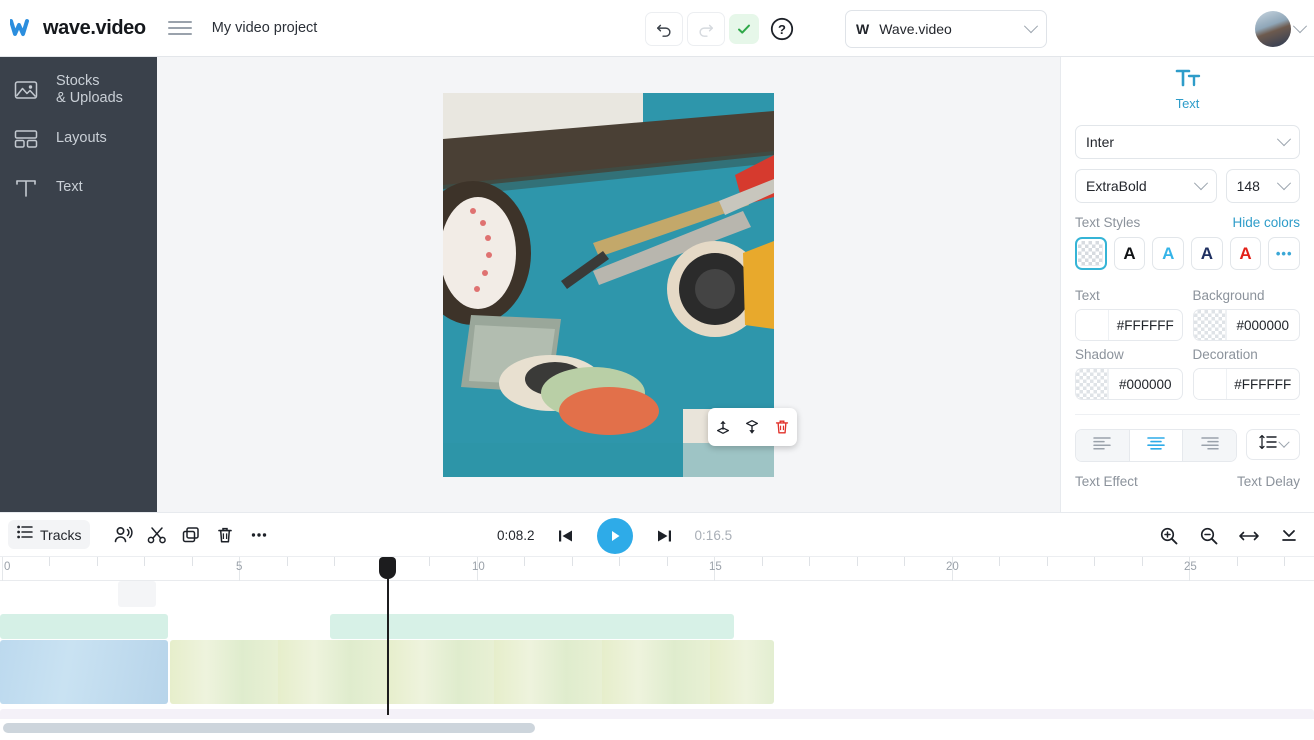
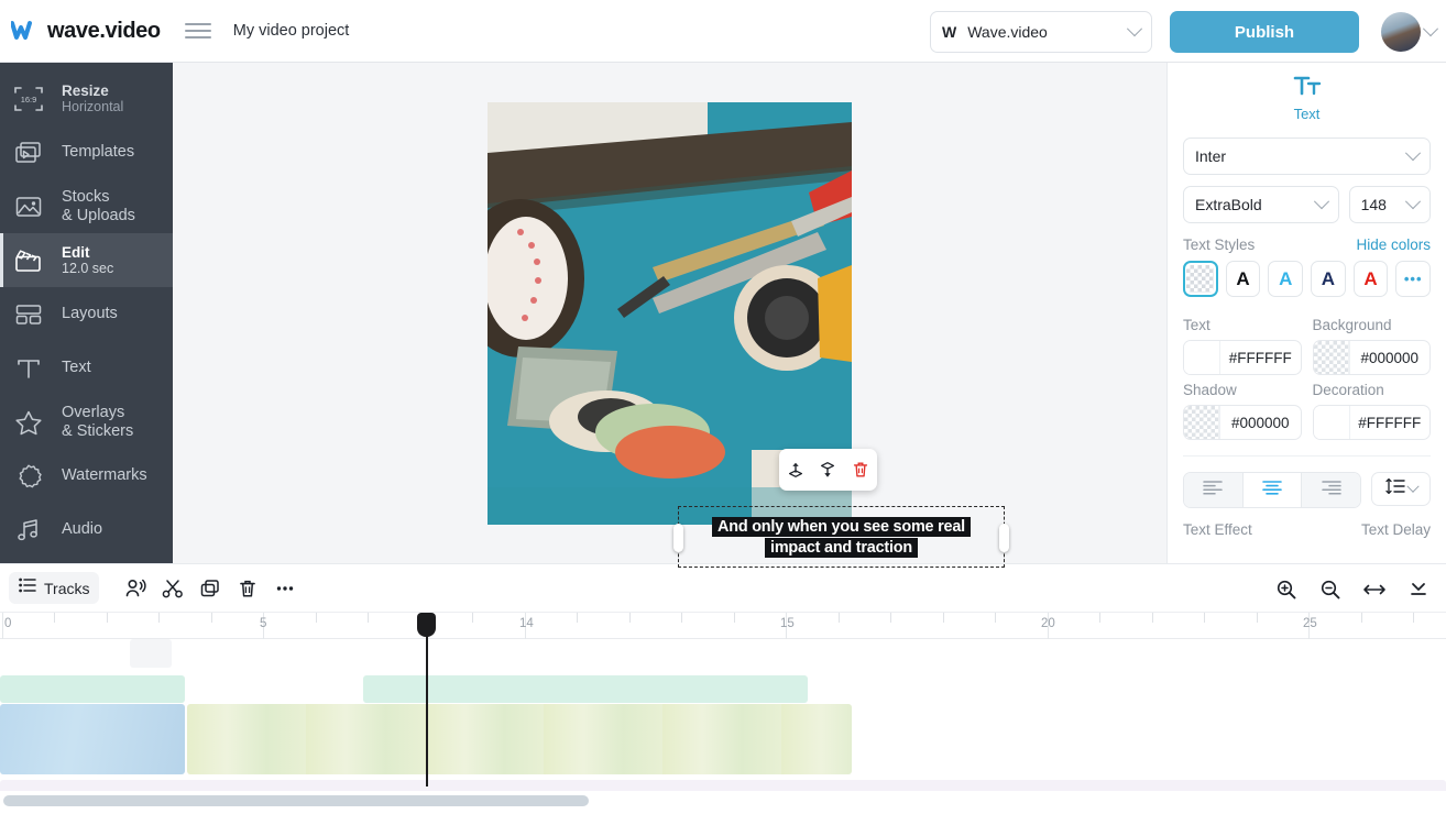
  wave.video
  My video project
- ?
  W
  Wave.video
+ Publish
+ 16:9
+ Resize
+ Horizontal
+ Templates
  Stocks
  & Uploads
+ Edit
+ 12.0 sec
  Layouts
  Text
+ Overlays
+ & Stickers
+ Watermarks
+ Audio
+ And only when you see some real
+ impact and traction
  Text
  Inter
  ExtraBold
  148
  Text Styles
  Hide colors
  A
  A
  A
  A
  •••
  Text
  Background
  #FFFFFF
  #000000
  Shadow
  Decoration
  #000000
  #FFFFFF
  Text Effect
  Text Delay
  Tracks
- 0:08.2
- 0:16.5
  0
  5
- 10
+ 14
  15
  20
  25
